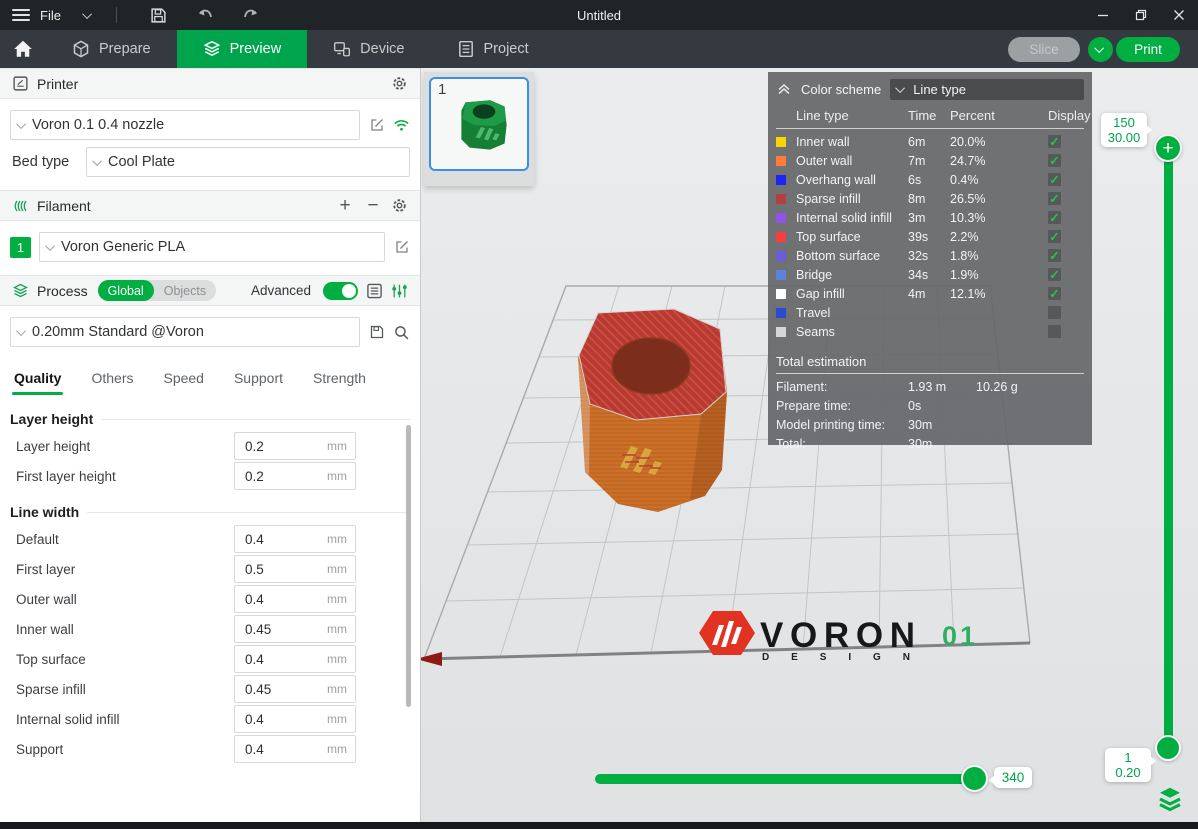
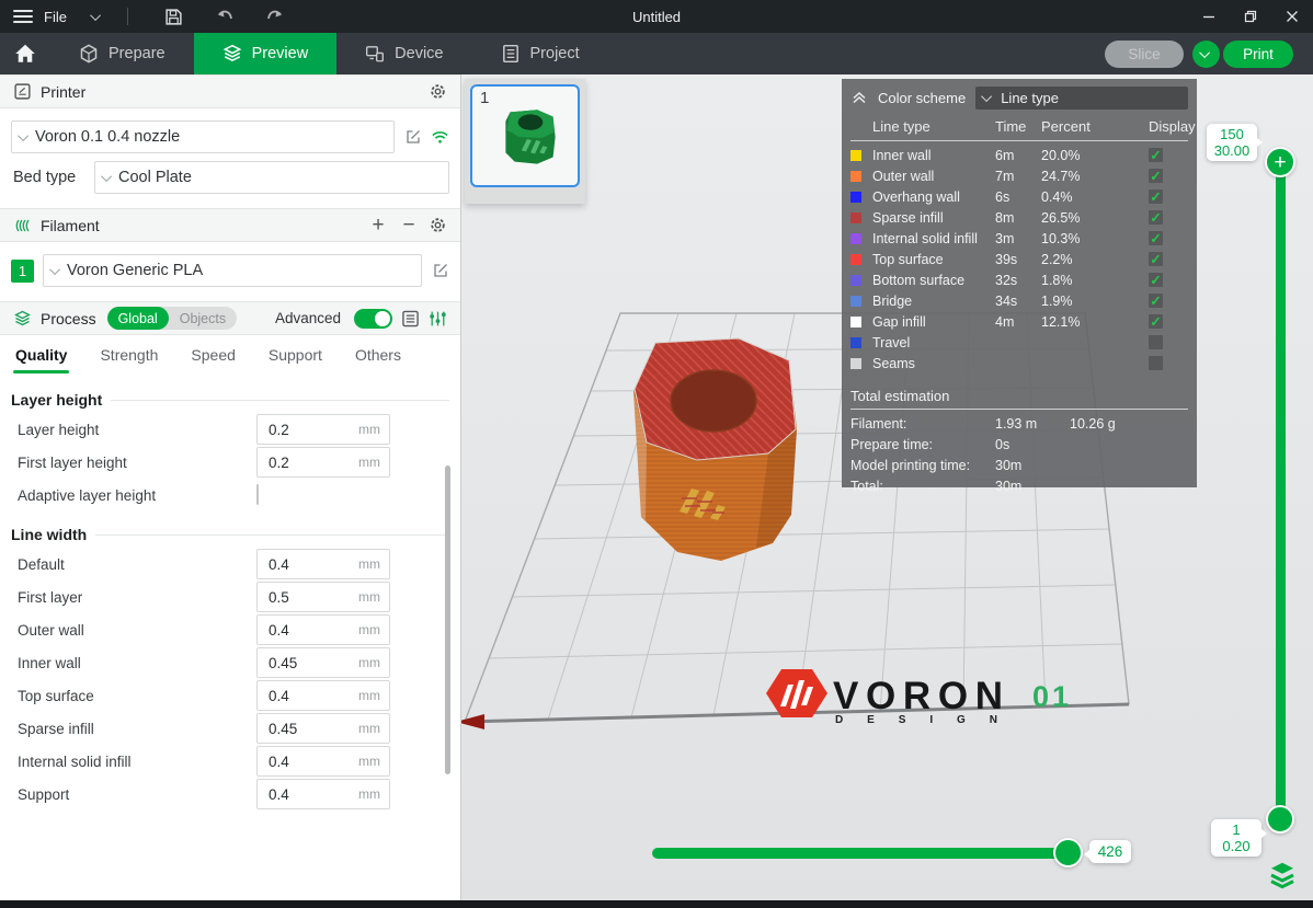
  File
  Untitled
  Prepare
  Preview
  Device
  Project
  Slice
  Print
  Printer
  Voron 0.1 0.4 nozzle
  Bed type
  Cool Plate
  Filament
  +
  −
  1
  Voron Generic PLA
  Process
  Global
  Objects
  Advanced
- 0.20mm Standard @Voron
  Quality
- Others
+ Strength
  Speed
  Support
- Strength
+ Others
  Layer height
  Layer height
  0.2
  mm
  First layer height
  0.2
  mm
+ Adaptive layer height
  Line width
  Default
  0.4
  mm
  First layer
  0.5
  mm
  Outer wall
  0.4
  mm
  Inner wall
  0.45
  mm
  Top surface
  0.4
  mm
  Sparse infill
  0.45
  mm
  Internal solid infill
  0.4
  mm
  Support
  0.4
  mm
  VORON
  D E S I G N
  01
  1
  Color scheme
  Line type
  Line type
  Time
  Percent
  Display
  Inner wall
  6m
  20.0%
  ✓
  Outer wall
  7m
  24.7%
  ✓
  Overhang wall
  6s
  0.4%
  ✓
  Sparse infill
  8m
  26.5%
  ✓
  Internal solid infill
  3m
  10.3%
  ✓
  Top surface
  39s
  2.2%
  ✓
  Bottom surface
  32s
  1.8%
  ✓
  Bridge
  34s
  1.9%
  ✓
  Gap infill
  4m
  12.1%
  ✓
  Travel
  ✓
  Seams
  ✓
  Total estimation
  Filament:
  1.93 m
  10.26 g
  Prepare time:
  0s
  Model printing time:
  30m
  Total:
  30m
  +
  150
  30.00
  1
  0.20
- 340
+ 426
